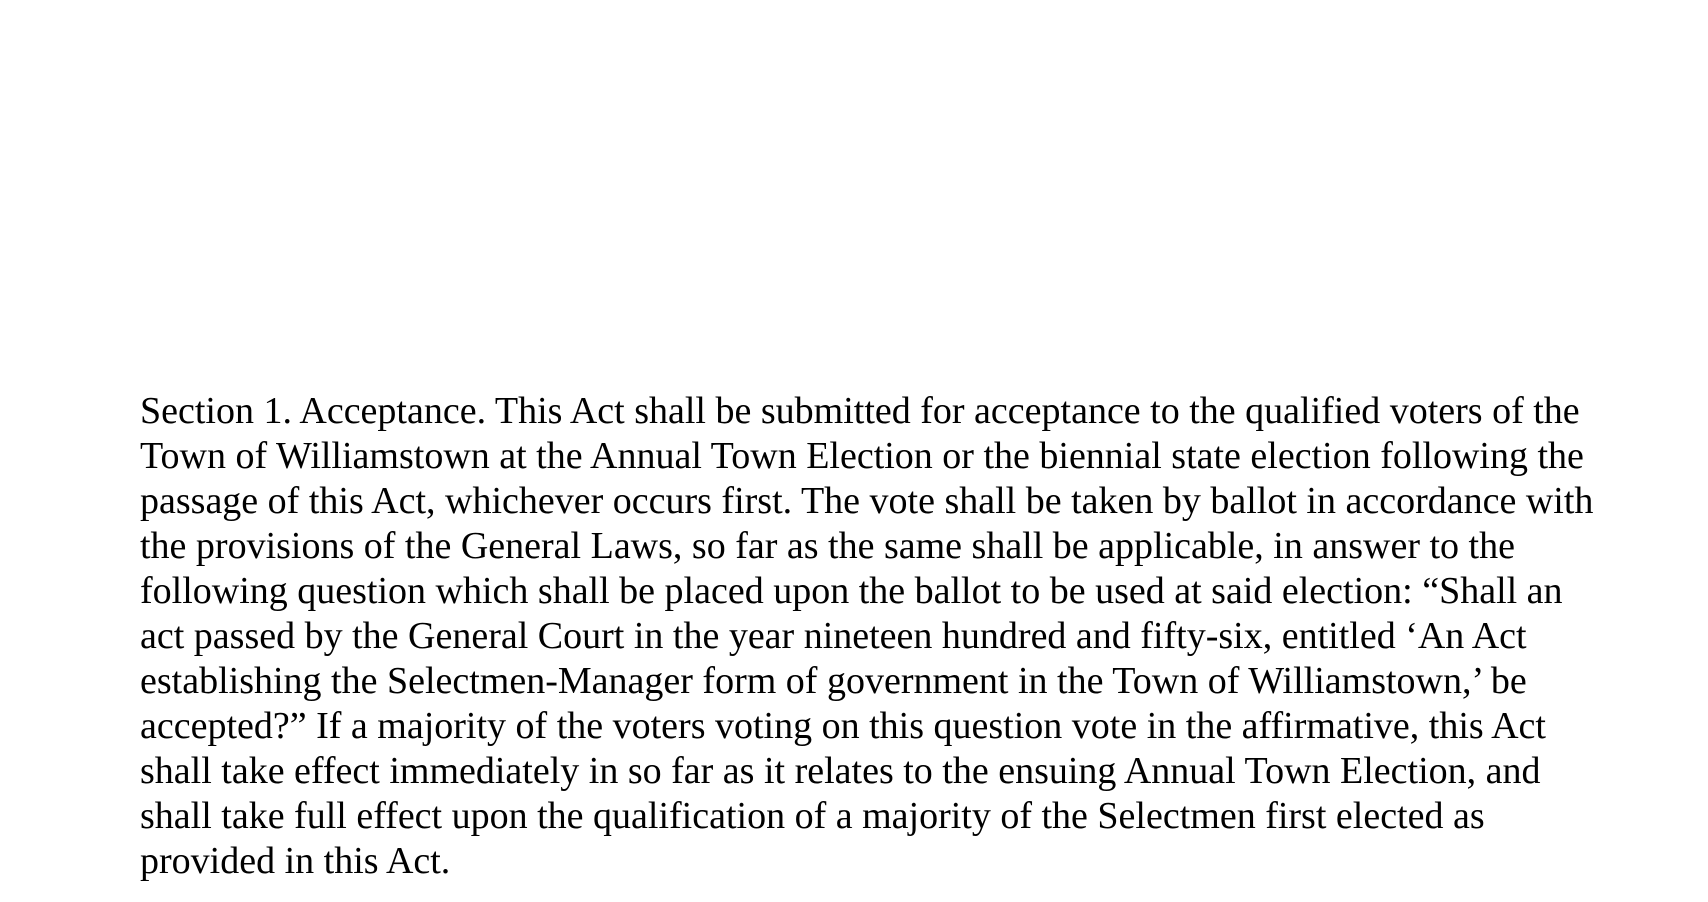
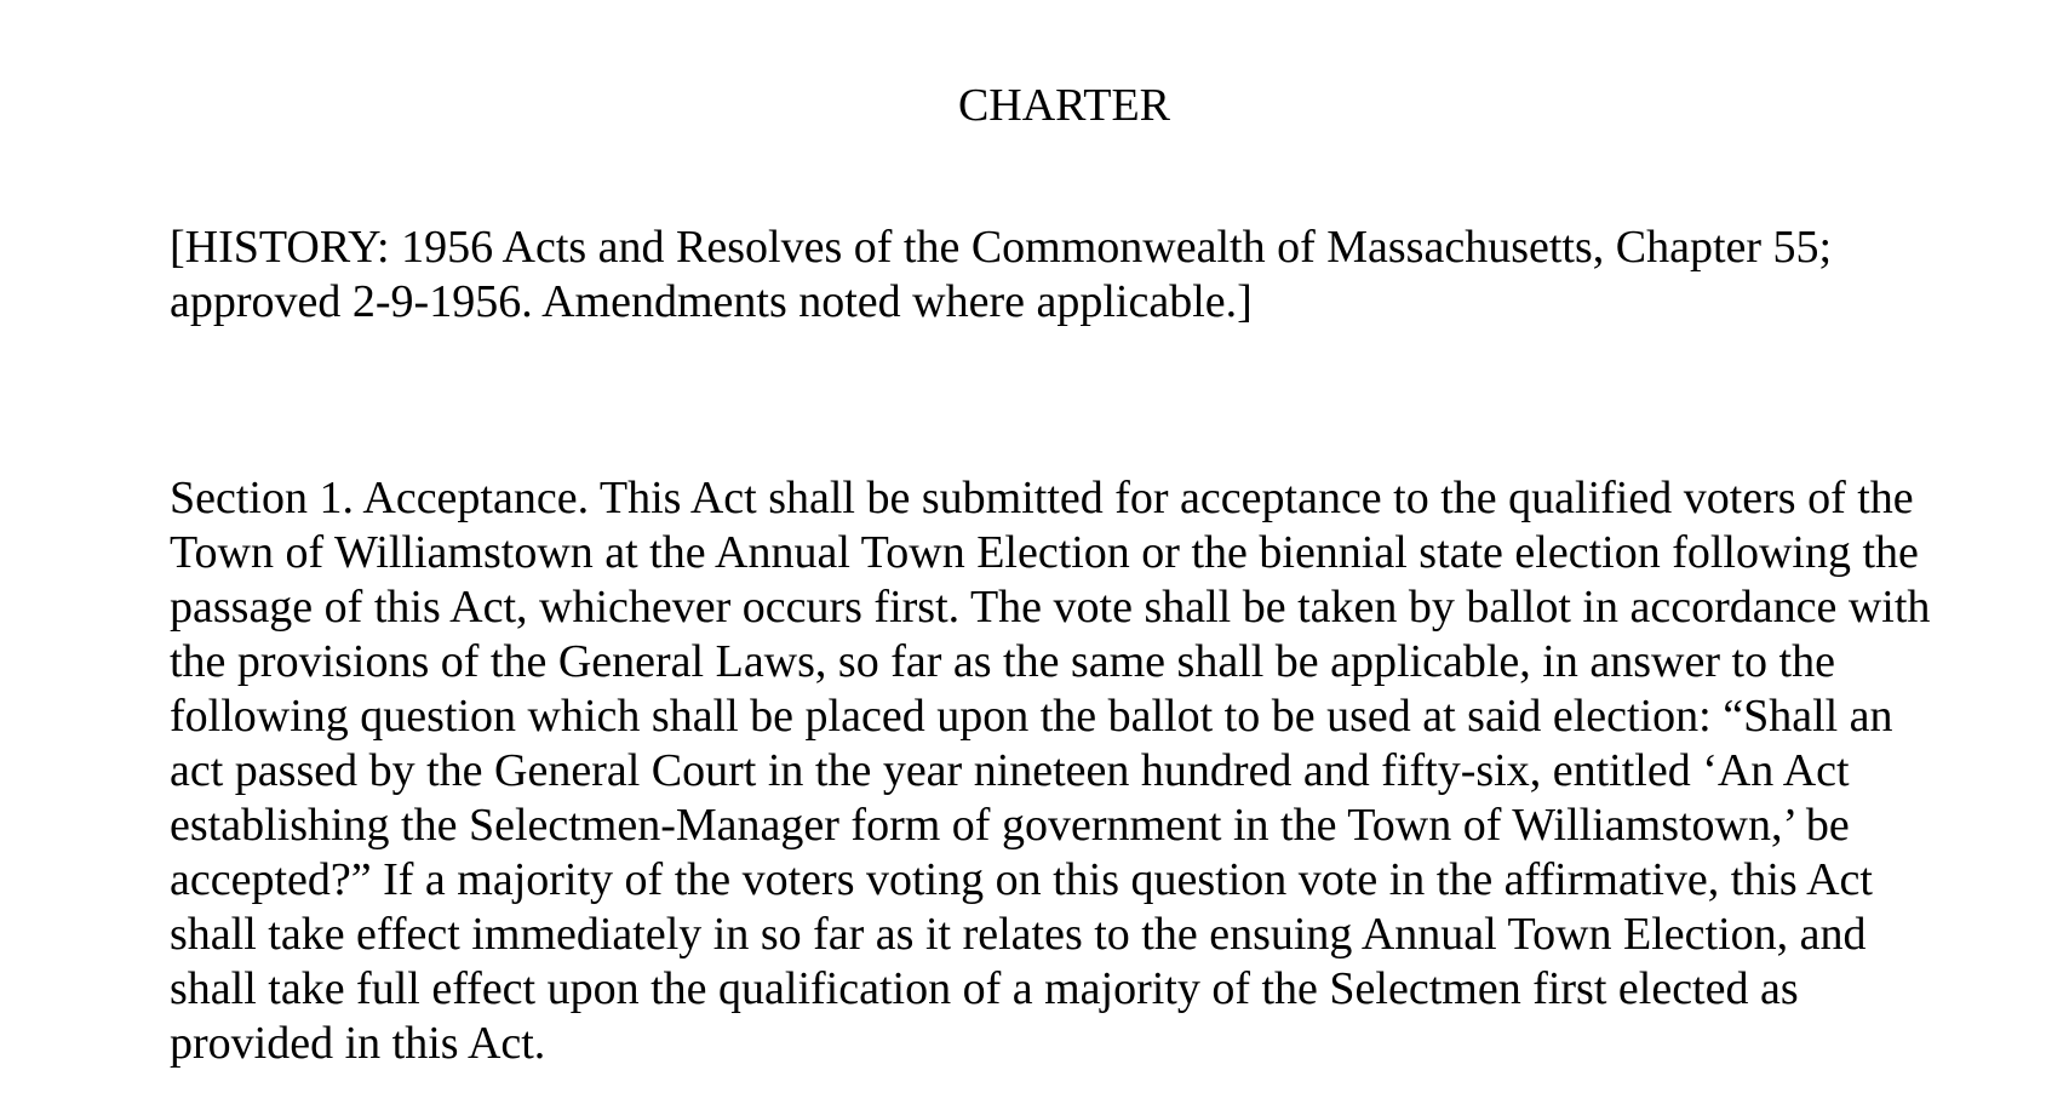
+ CHARTER
+ [HISTORY: 1956 Acts and Resolves of the Commonwealth of Massachusetts, Chapter 55;
+ approved 2-9-1956. Amendments noted where applicable.]
  Section 1. Acceptance. This Act shall be submitted for acceptance to the qualified voters of the
  Town of Williamstown at the Annual Town Election or the biennial state election following the
  passage of this Act, whichever occurs first. The vote shall be taken by ballot in accordance with
  the provisions of the General Laws, so far as the same shall be applicable, in answer to the
  following question which shall be placed upon the ballot to be used at said election: “Shall an
  act passed by the General Court in the year nineteen hundred and fifty-six, entitled ‘An Act
  establishing the Selectmen-Manager form of government in the Town of Williamstown,’ be
  accepted?” If a majority of the voters voting on this question vote in the affirmative, this Act
  shall take effect immediately in so far as it relates to the ensuing Annual Town Election, and
  shall take full effect upon the qualification of a majority of the Selectmen first elected as
  provided in this Act.
